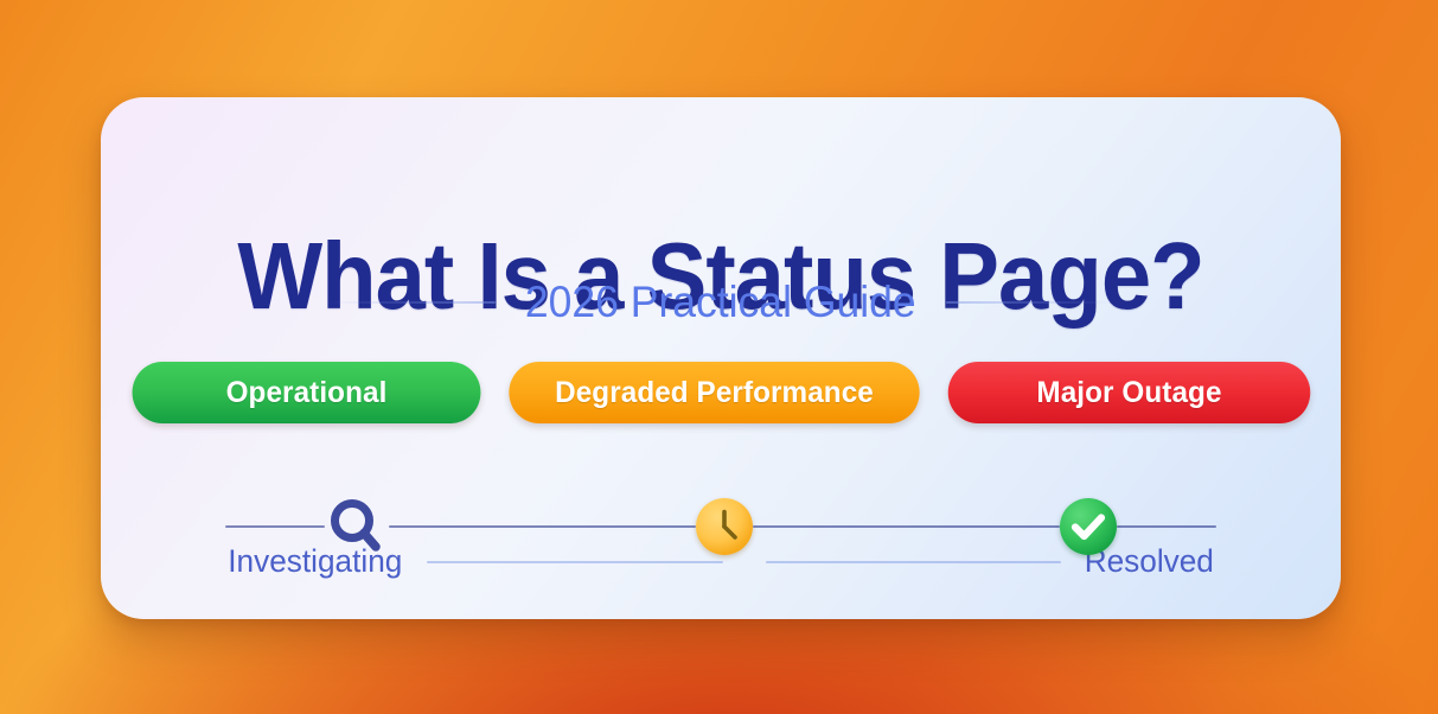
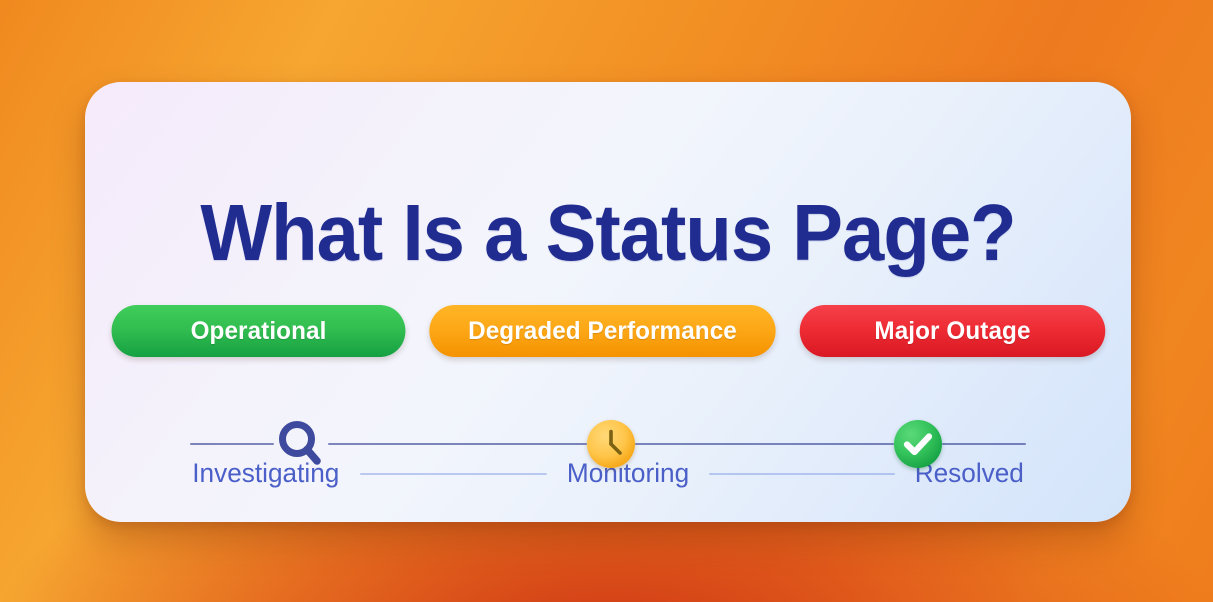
  What Is a Status Page?
- 2026 Practical Guide
  Operational
  Degraded Performance
  Major Outage
  Investigating
+ Monitoring
  Resolved
